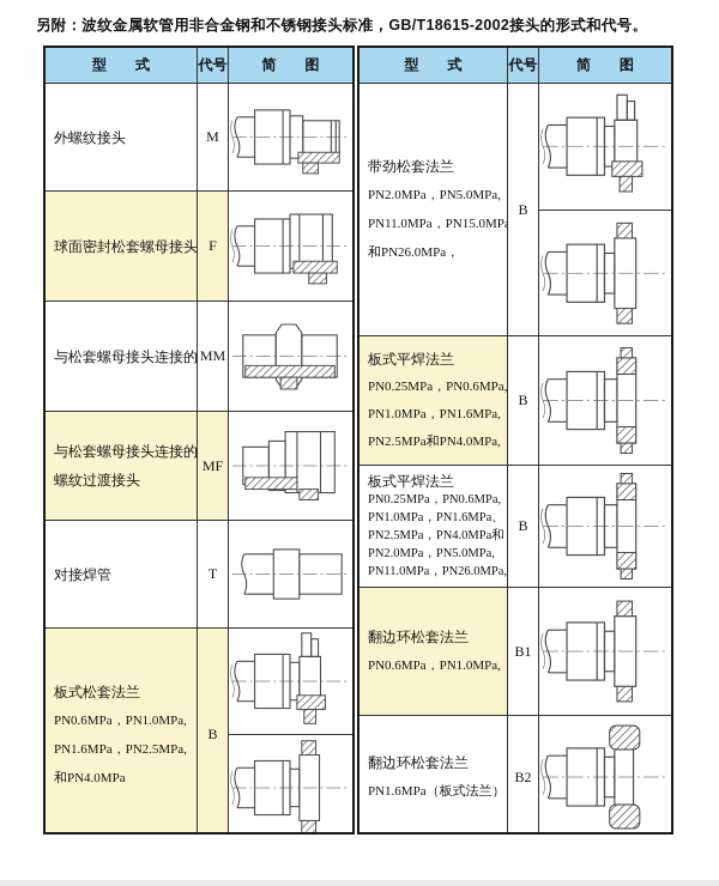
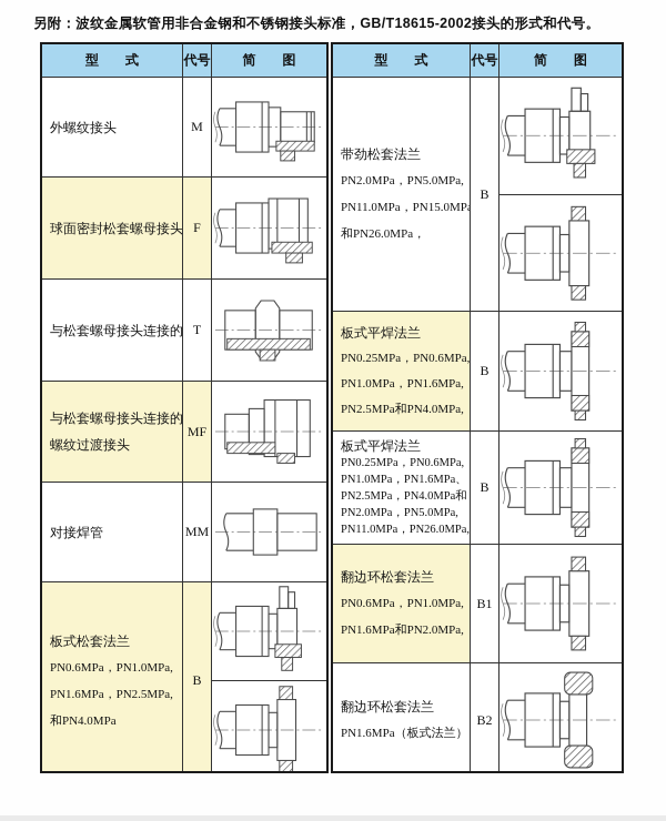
  另附：波纹金属软管用非合金钢和不锈钢接头标准，GB/T18615-2002接头的形式和代号。
  型 式
  代号
  简 图
  外螺纹接头
  M
  球面密封松套螺母接头
  F
  与松套螺母接头连接的
- MM
+ T
  与松套螺母接头连接的
  螺纹过渡接头
  MF
  对接焊管
- T
+ MM
  板式松套法兰
  PN0.6MPa，PN1.0MPa,
  PN1.6MPa，PN2.5MPa,
  和PN4.0MPa
  B
  型 式
  代号
  简 图
  带劲松套法兰
  PN2.0MPa，PN5.0MPa,
  PN11.0MPa，PN15.0MP
  和PN26.0MPa，
  B
  板式平焊法兰
  PN0.25MPa，PN0.6MPa
  PN1.0MPa，PN1.6MPa,
  PN2.5MPa和PN4.0MPa,
  B
  板式平焊法兰
  PN0.25MPa，PN0.6MPa,
  PN1.0MPa，PN1.6MPa、
  PN2.5MPa，PN4.0MPa和
  PN2.0MPa，PN5.0MPa,
  PN11.0MPa，PN26.0MPa,
  B
  翻边环松套法兰
  PN0.6MPa，PN1.0MPa,
+ PN1.6MPa和PN2.0MPa,
  B1
  翻边环松套法兰
  PN1.6MPa（板式法兰）
  B2
